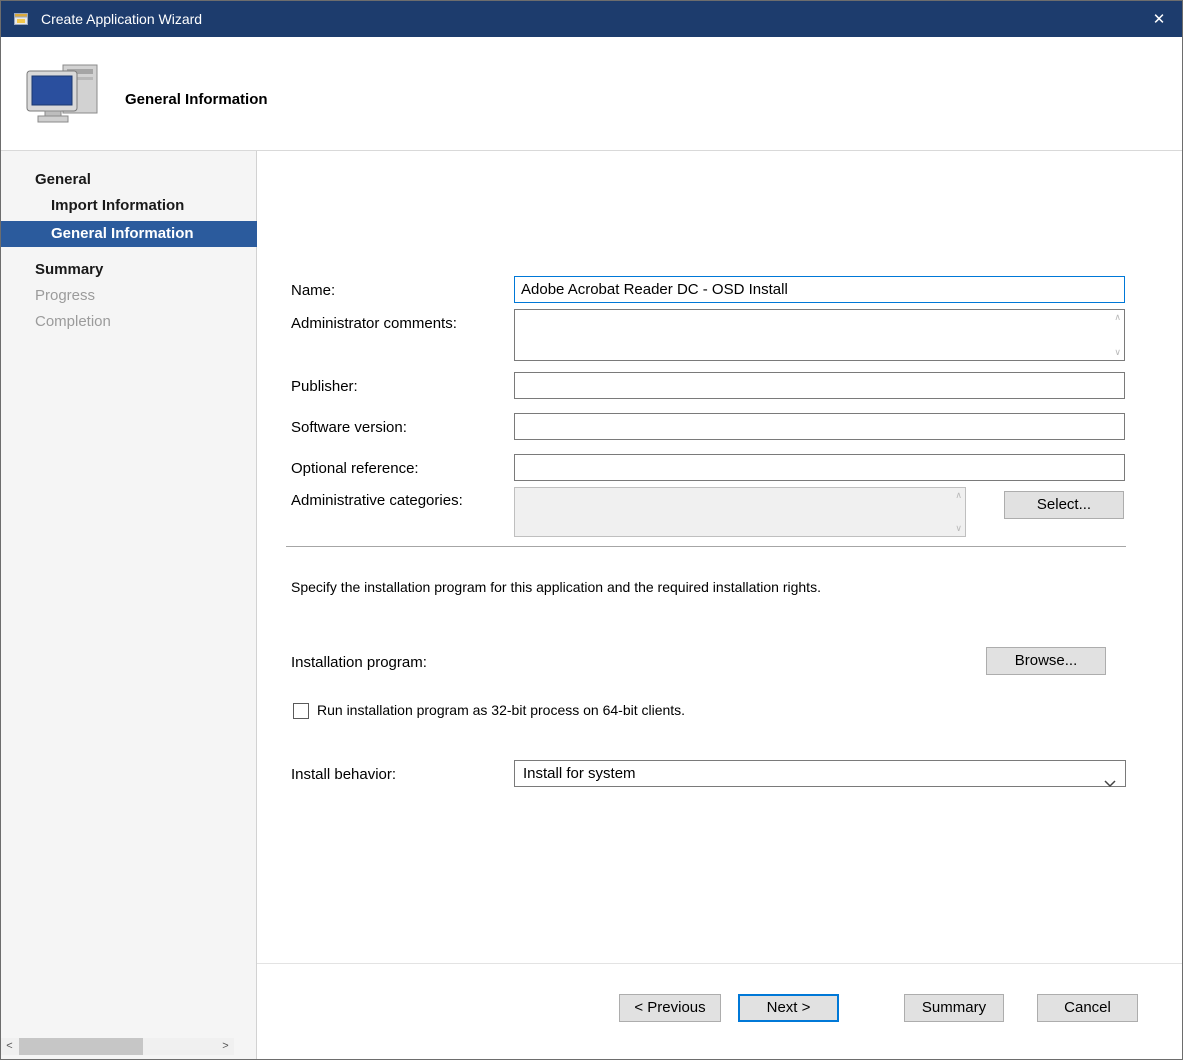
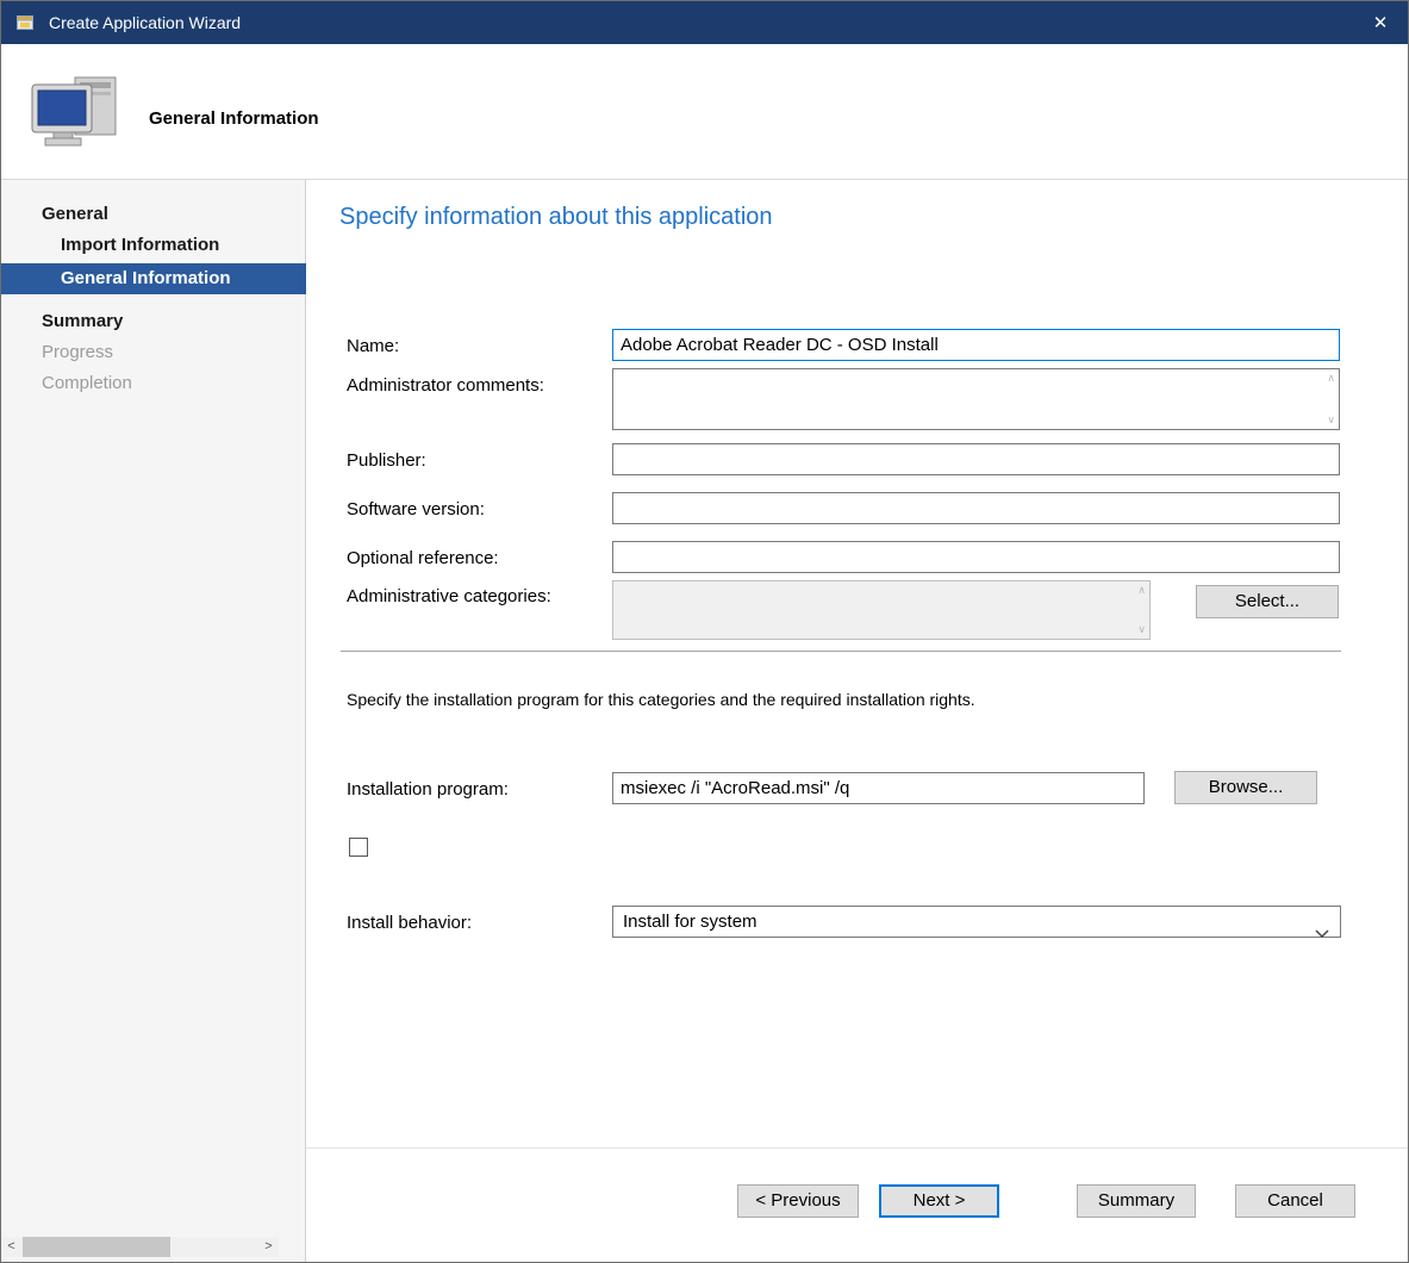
  Create Application Wizard
  ✕
  General Information
  General
  Import Information
  General Information
  Summary
  Progress
  Completion
  <
  >
+ Specify information about this application
  Name:
  Adobe Acrobat Reader DC - OSD Install
  Administrator comments:
  ∧
  ∨
  Publisher:
  Software version:
  Optional reference:
  Administrative categories:
  ∧
  ∨
  Select...
- Specify the installation program for this application and the required installation rights.
+ Specify the installation program for this categories and the required installation rights.
  Installation program:
+ msiexec /i "AcroRead.msi" /q
  Browse...
- Run installation program as 32-bit process on 64-bit clients.
  Install behavior:
  Install for system
  < Previous
  Next >
  Summary
  Cancel
